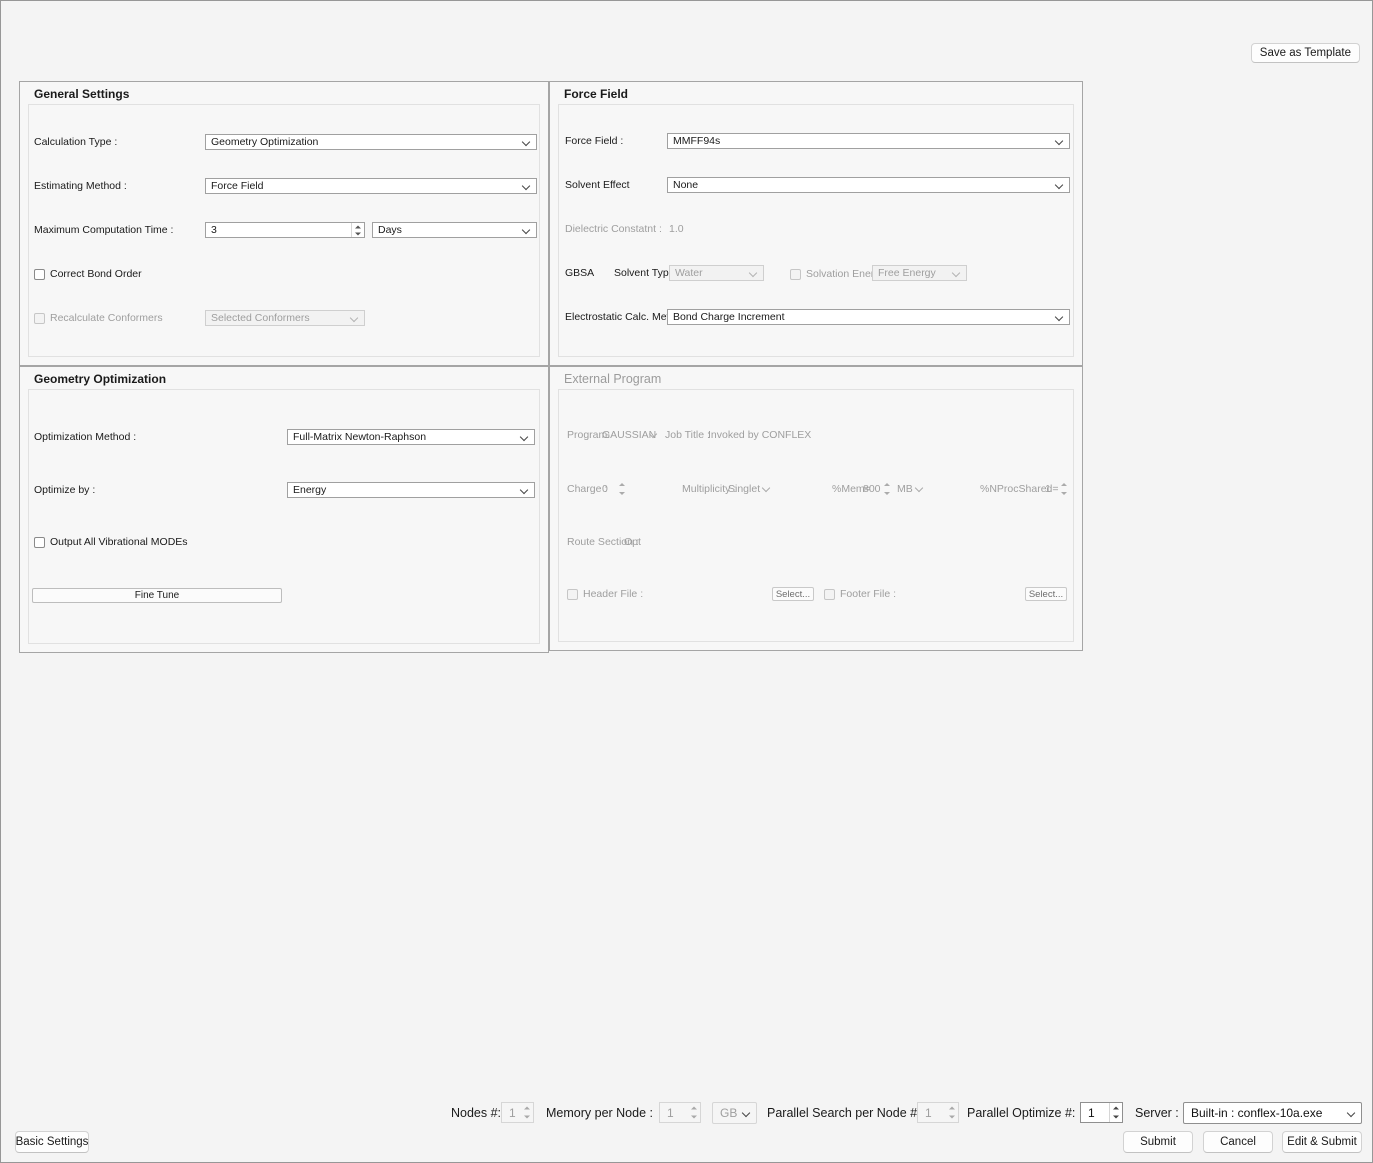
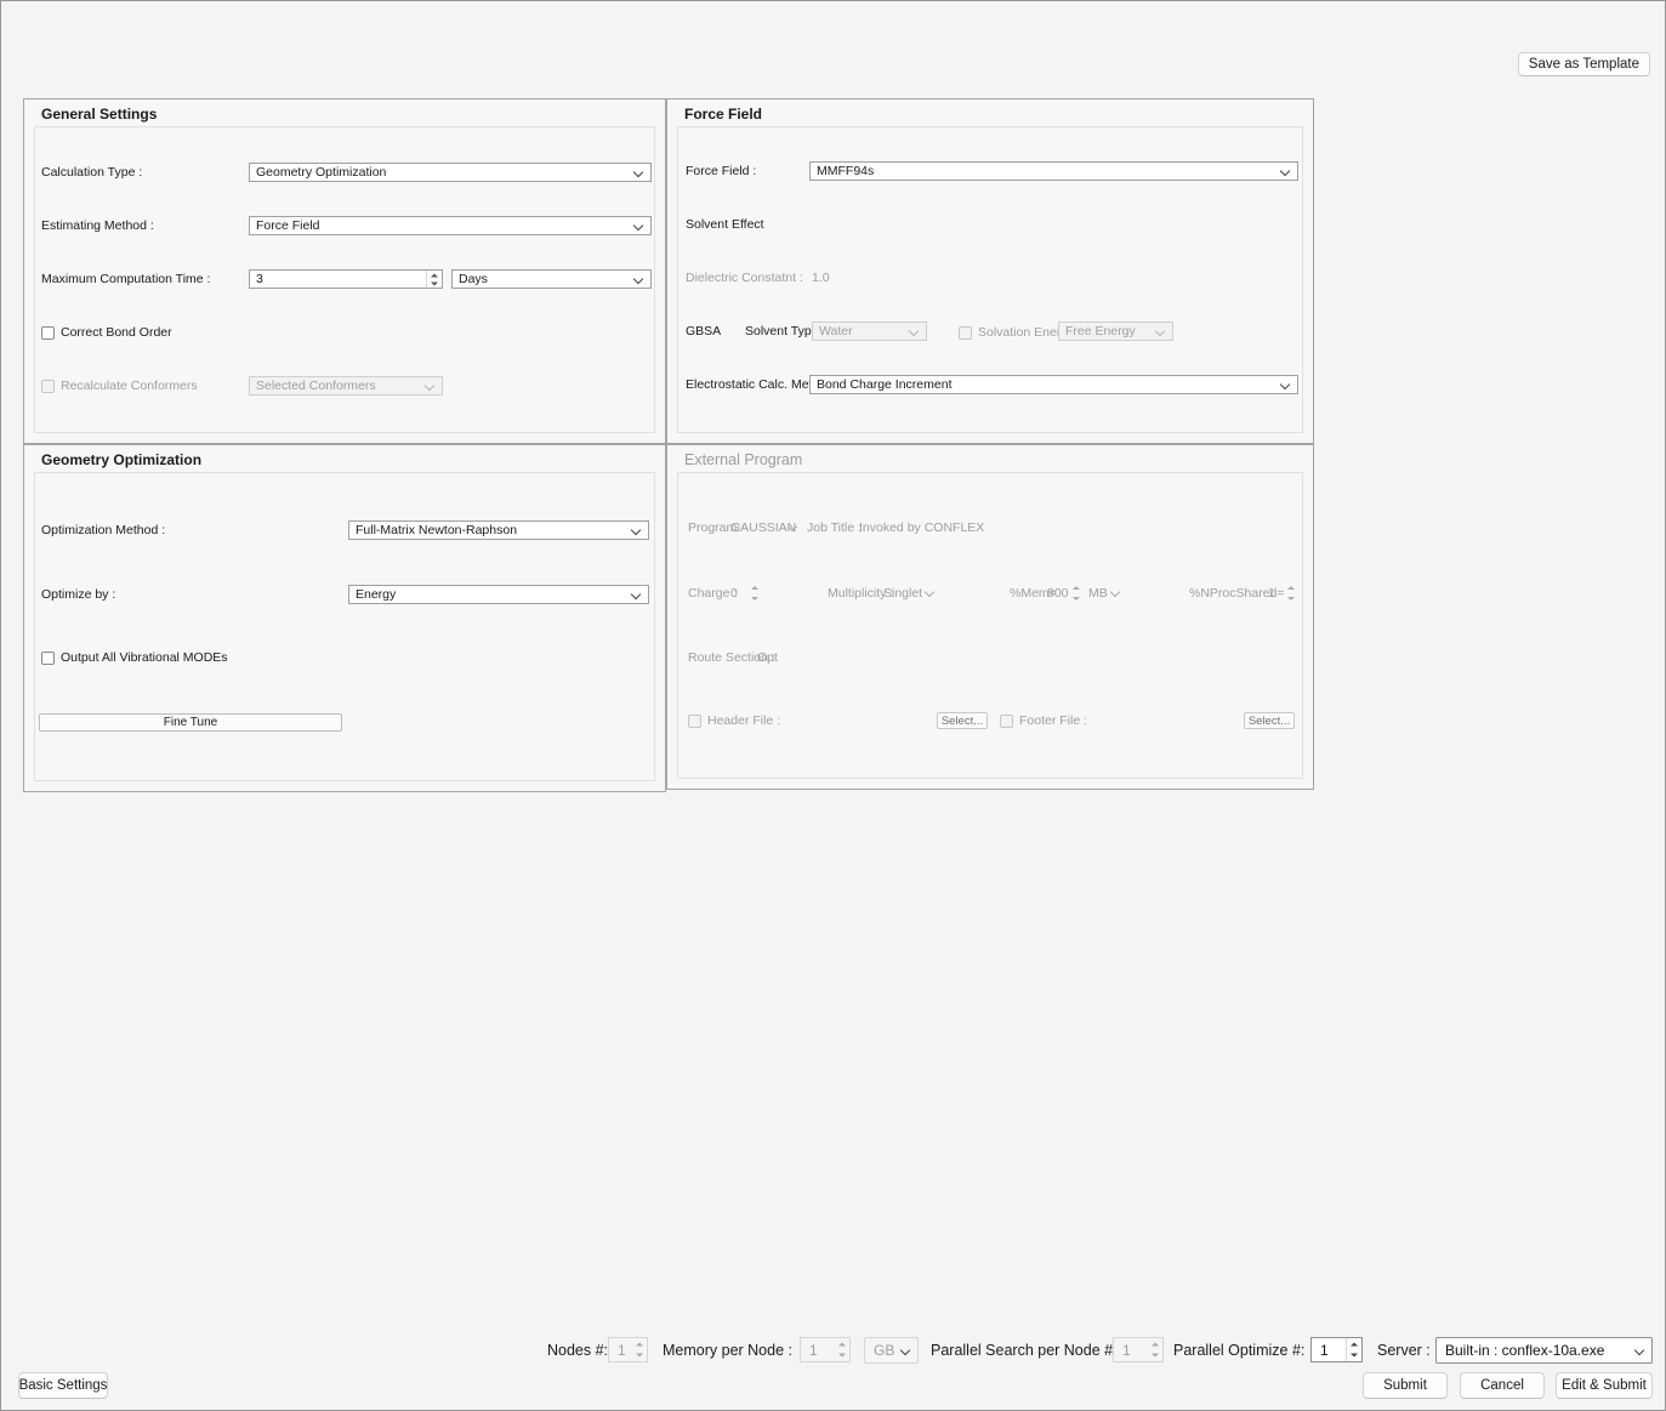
  Save as Template
  General Settings
  Calculation Type :
  Geometry Optimization
  Estimating Method :
  Force Field
  Maximum Computation Time :
  3
  Days
  Correct Bond Order
  Recalculate Conformers
  Selected Conformers
  Force Field
  Force Field :
  MMFF94s
  Solvent Effect
- None
  Dielectric Constatnt :
  1.0
  GBSA
  Solvent Typ
  Water
  Solvation Ene
  Free Energy
  Electrostatic Calc. Me
  Bond Charge Increment
  Geometry Optimization
  Optimization Method :
  Full-Matrix Newton-Raphson
  Optimize by :
  Energy
  Output All Vibrational MODEs
  Fine Tune
  External Program
  Program:
  GAUSSIAN
  Job Title :
  Invoked by CONFLEX
  Charge :
  0
  Multiplicity :
  Singlet
  %Mem=
  800
  MB
  %NProcShared=
  1
  Route Section :
  Opt
  Header File :
  Select...
  Footer File :
  Select...
  Nodes #:
  1
  Memory per Node :
  1
  GB
  Parallel Search per Node #
  1
  Parallel Optimize #:
  1
  Server :
  Built-in : conflex-10a.exe
  Basic Settings
  Submit
  Cancel
  Edit & Submit
